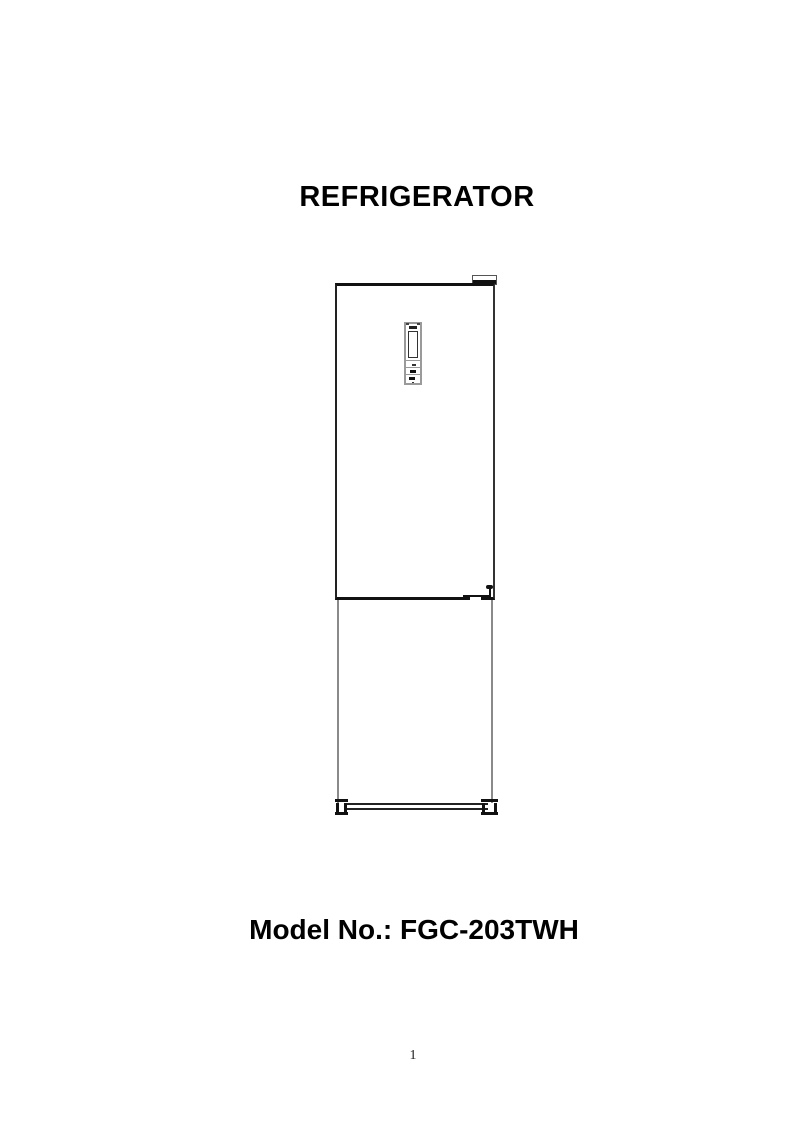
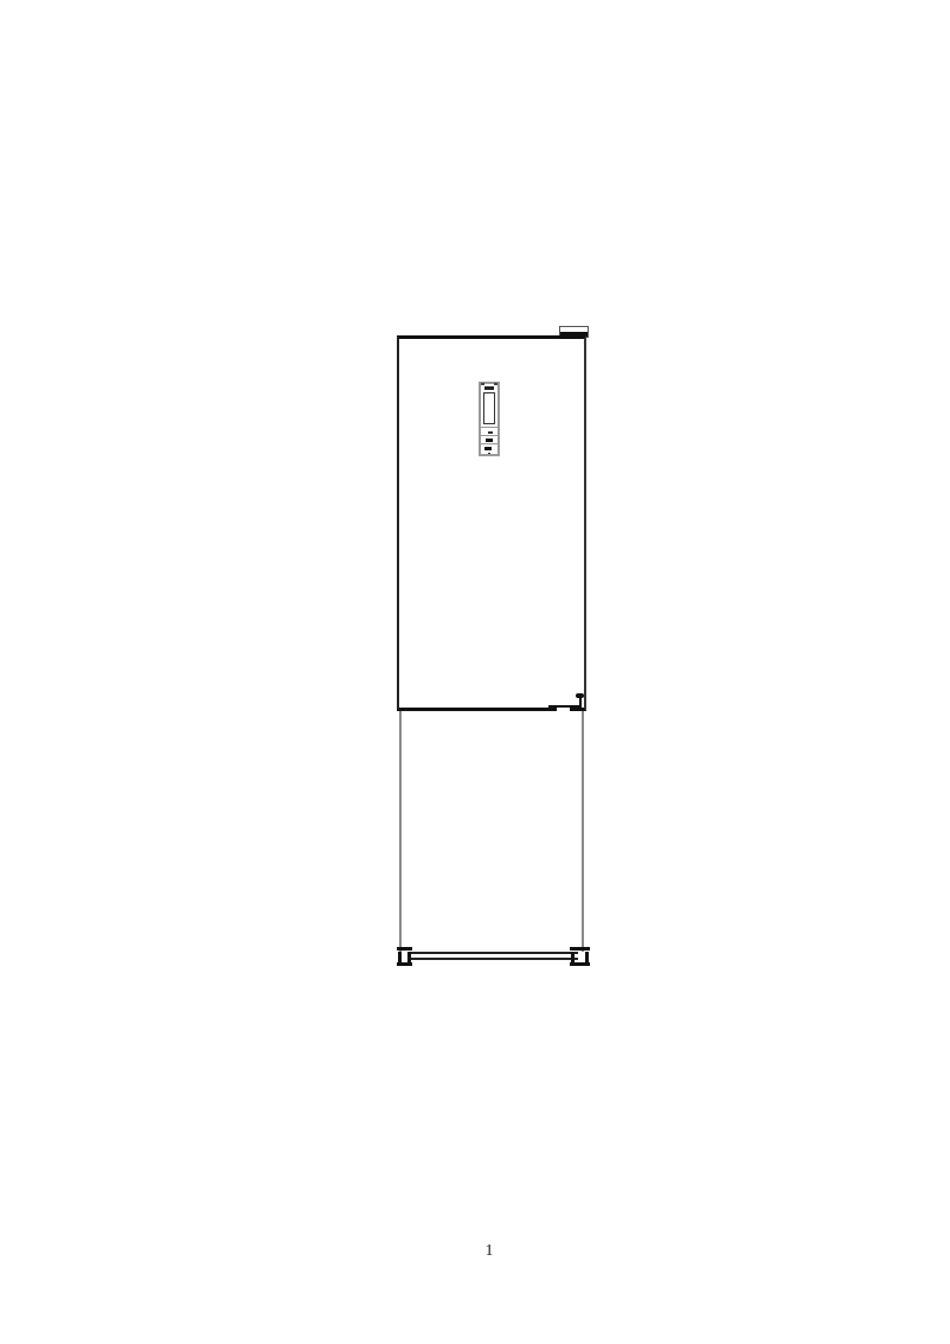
- REFRIGERATOR
- Model No.: FGC-203TWH
  1
